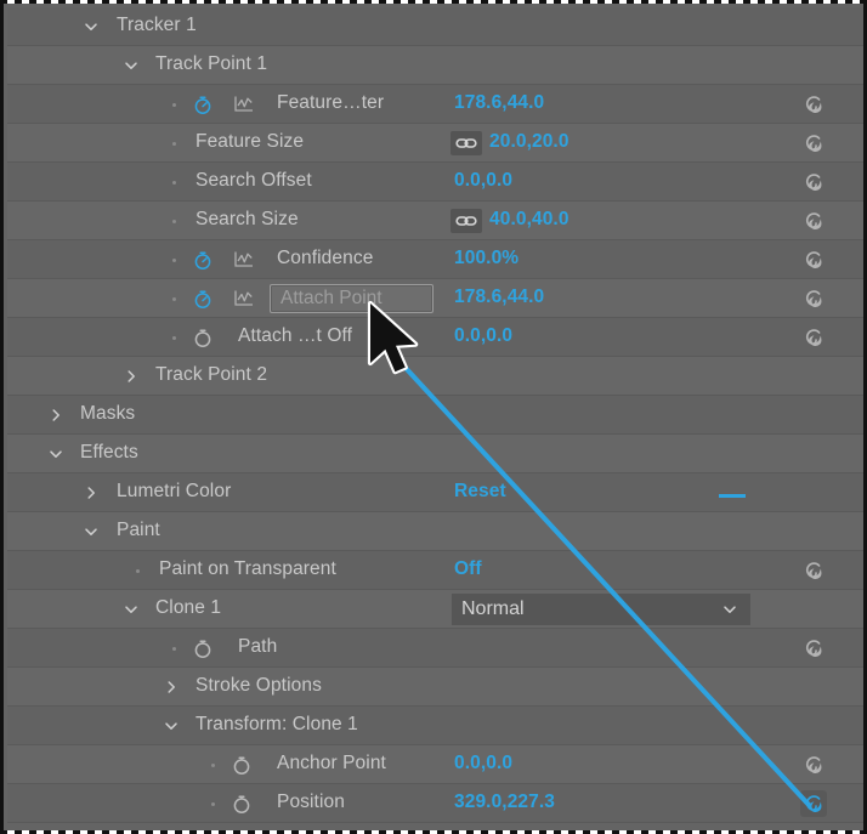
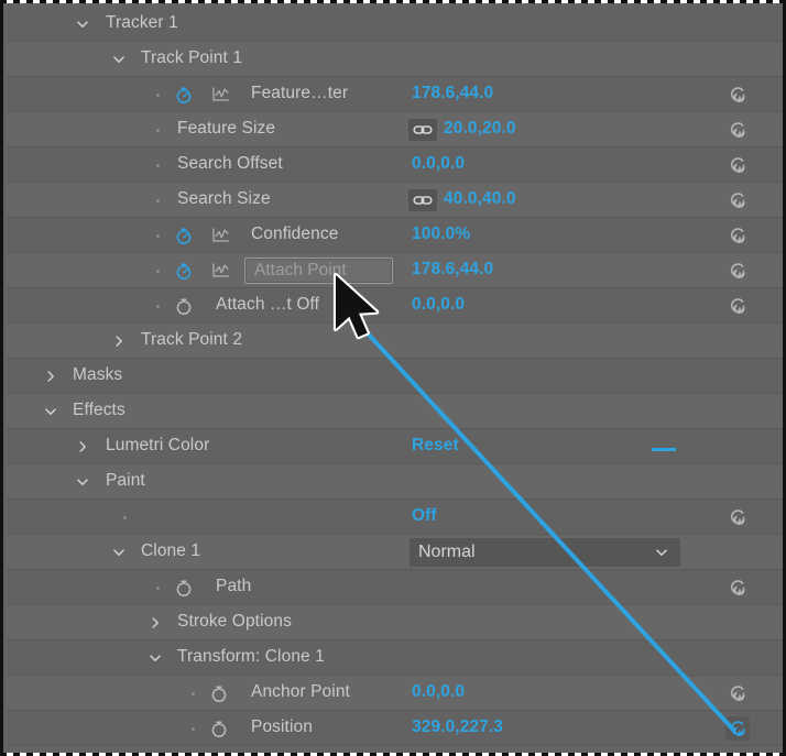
  Tracker 1
  Track Point 1
  Feature…ter
  178.6,44.0
  Feature Size
  20.0,20.0
  Search Offset
  0.0,0.0
  Search Size
  40.0,40.0
  Confidence
  100.0%
  Attach Point
  178.6,44.0
  Attach …t Off
  0.0,0.0
  Track Point 2
  Masks
  Effects
  Lumetri Color
  Reset
  Paint
- Paint on Transparent
  Off
  Clone 1
  Normal
  Path
  Stroke Options
  Transform: Clone 1
  Anchor Point
  0.0,0.0
  Position
  329.0,227.3
